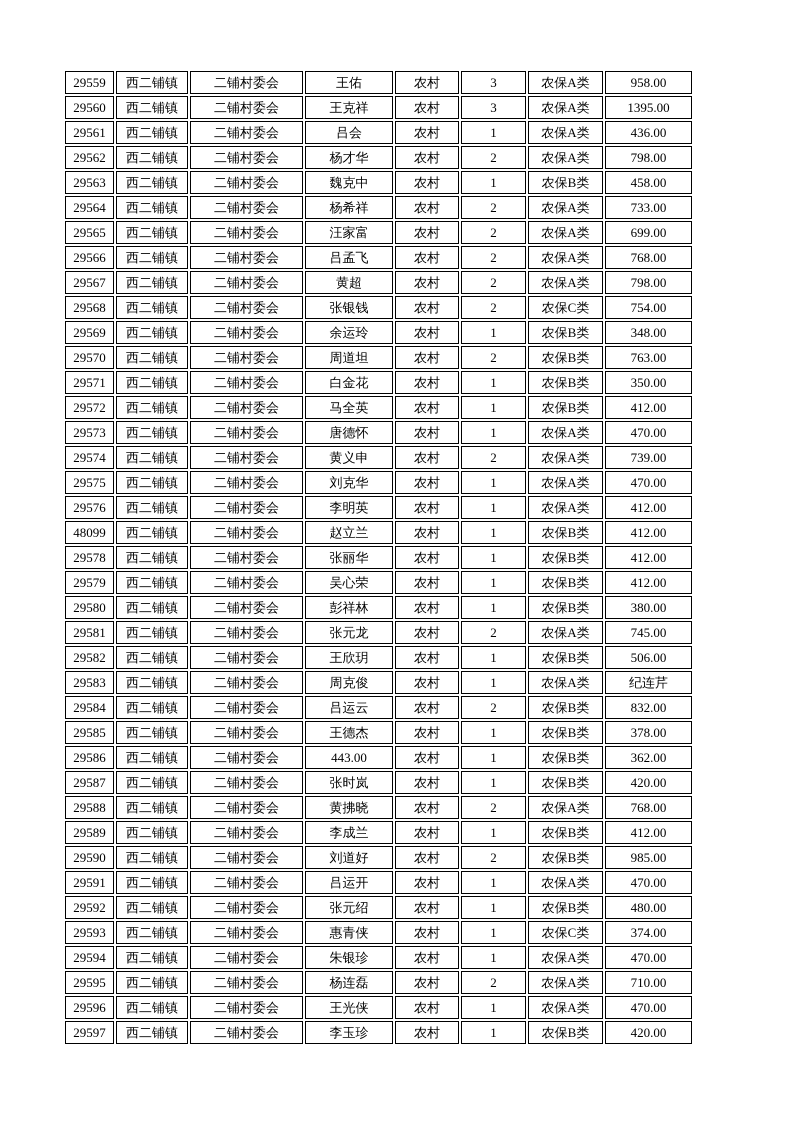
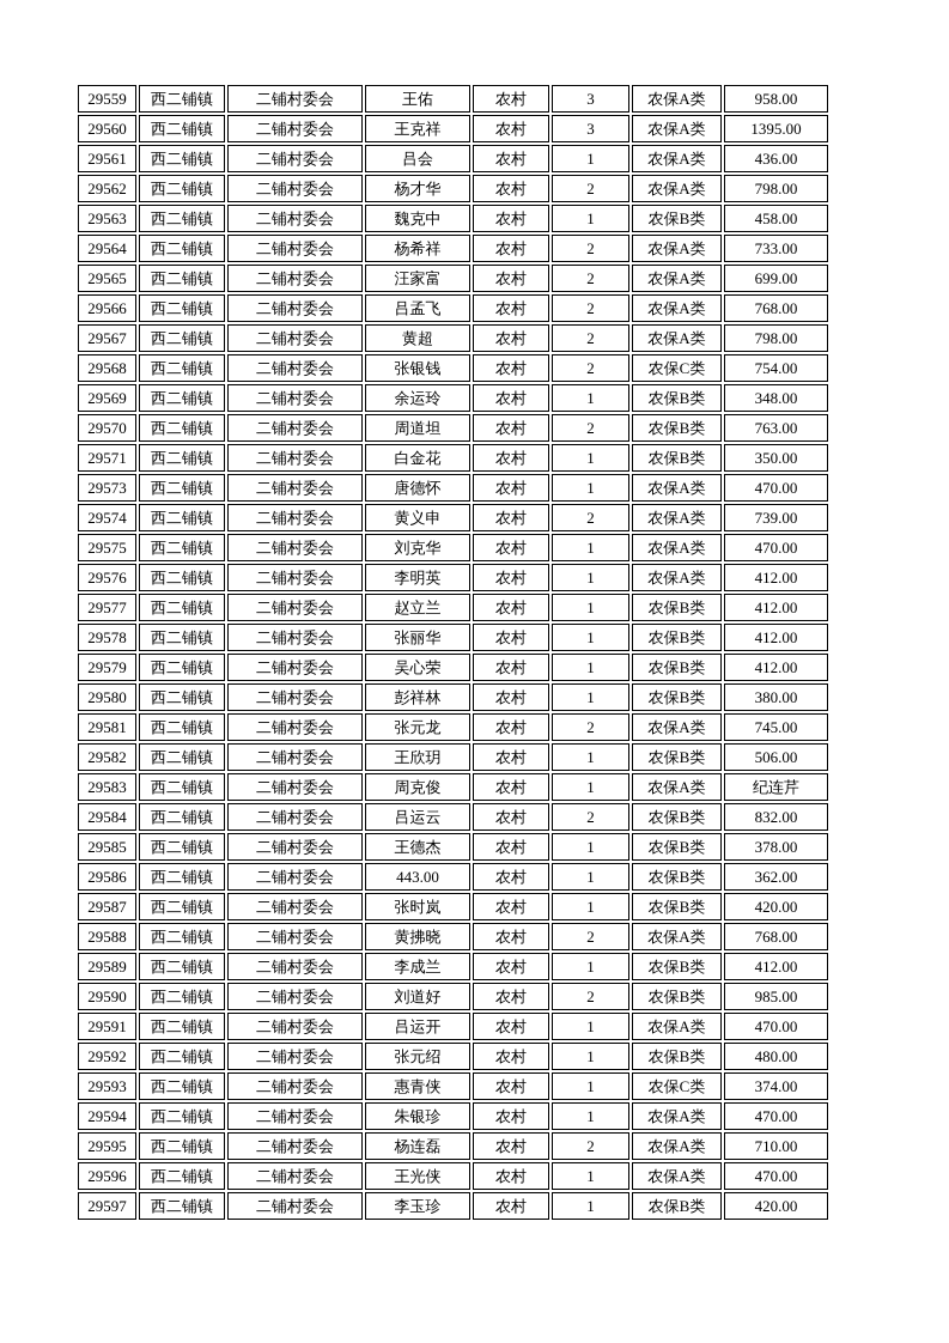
  29559	西二铺镇	二铺村委会	王佑	农村	3	农保A类	958.00
  29560	西二铺镇	二铺村委会	王克祥	农村	3	农保A类	1395.00
  29561	西二铺镇	二铺村委会	吕会	农村	1	农保A类	436.00
  29562	西二铺镇	二铺村委会	杨才华	农村	2	农保A类	798.00
  29563	西二铺镇	二铺村委会	魏克中	农村	1	农保B类	458.00
  29564	西二铺镇	二铺村委会	杨希祥	农村	2	农保A类	733.00
  29565	西二铺镇	二铺村委会	汪家富	农村	2	农保A类	699.00
  29566	西二铺镇	二铺村委会	吕孟飞	农村	2	农保A类	768.00
  29567	西二铺镇	二铺村委会	黄超	农村	2	农保A类	798.00
  29568	西二铺镇	二铺村委会	张银钱	农村	2	农保C类	754.00
  29569	西二铺镇	二铺村委会	余运玲	农村	1	农保B类	348.00
  29570	西二铺镇	二铺村委会	周道坦	农村	2	农保B类	763.00
  29571	西二铺镇	二铺村委会	白金花	农村	1	农保B类	350.00
- 29572	西二铺镇	二铺村委会	马全英	农村	1	农保B类	412.00
  29573	西二铺镇	二铺村委会	唐德怀	农村	1	农保A类	470.00
  29574	西二铺镇	二铺村委会	黄义申	农村	2	农保A类	739.00
  29575	西二铺镇	二铺村委会	刘克华	农村	1	农保A类	470.00
  29576	西二铺镇	二铺村委会	李明英	农村	1	农保A类	412.00
- 48099	西二铺镇	二铺村委会	赵立兰	农村	1	农保B类	412.00
+ 29577	西二铺镇	二铺村委会	赵立兰	农村	1	农保B类	412.00
  29578	西二铺镇	二铺村委会	张丽华	农村	1	农保B类	412.00
  29579	西二铺镇	二铺村委会	吴心荣	农村	1	农保B类	412.00
  29580	西二铺镇	二铺村委会	彭祥林	农村	1	农保B类	380.00
  29581	西二铺镇	二铺村委会	张元龙	农村	2	农保A类	745.00
  29582	西二铺镇	二铺村委会	王欣玥	农村	1	农保B类	506.00
  29583	西二铺镇	二铺村委会	周克俊	农村	1	农保A类	纪连芹
  29584	西二铺镇	二铺村委会	吕运云	农村	2	农保B类	832.00
  29585	西二铺镇	二铺村委会	王德杰	农村	1	农保B类	378.00
  29586	西二铺镇	二铺村委会	443.00	农村	1	农保B类	362.00
  29587	西二铺镇	二铺村委会	张时岚	农村	1	农保B类	420.00
  29588	西二铺镇	二铺村委会	黄拂晓	农村	2	农保A类	768.00
  29589	西二铺镇	二铺村委会	李成兰	农村	1	农保B类	412.00
  29590	西二铺镇	二铺村委会	刘道好	农村	2	农保B类	985.00
  29591	西二铺镇	二铺村委会	吕运开	农村	1	农保A类	470.00
  29592	西二铺镇	二铺村委会	张元绍	农村	1	农保B类	480.00
  29593	西二铺镇	二铺村委会	惠青侠	农村	1	农保C类	374.00
  29594	西二铺镇	二铺村委会	朱银珍	农村	1	农保A类	470.00
  29595	西二铺镇	二铺村委会	杨连磊	农村	2	农保A类	710.00
  29596	西二铺镇	二铺村委会	王光侠	农村	1	农保A类	470.00
  29597	西二铺镇	二铺村委会	李玉珍	农村	1	农保B类	420.00
